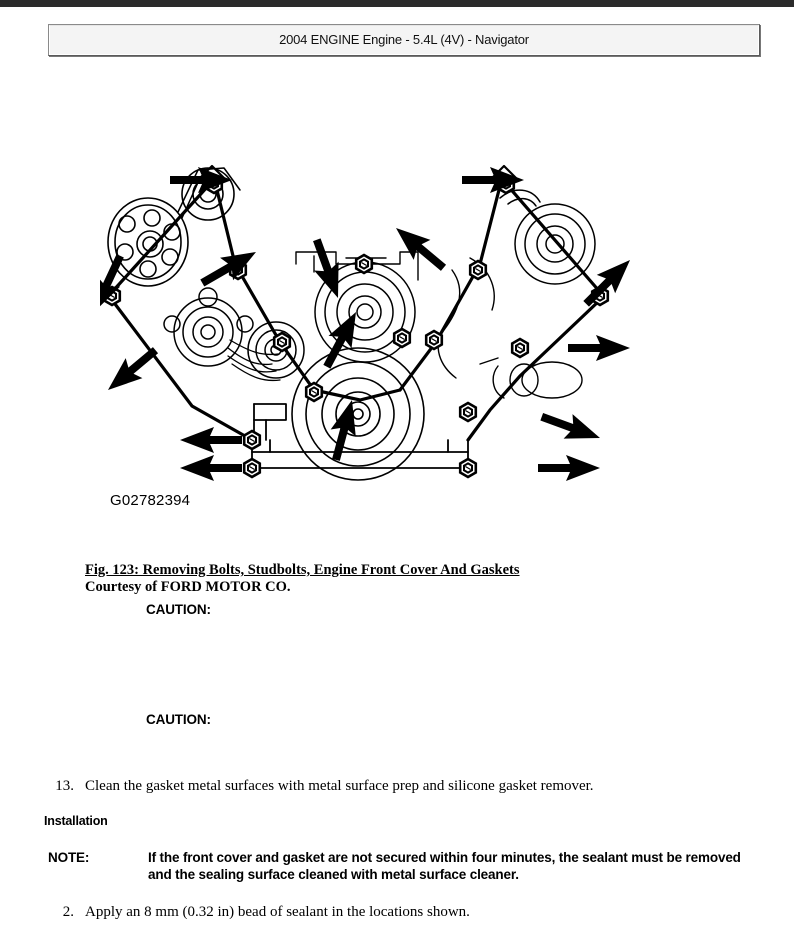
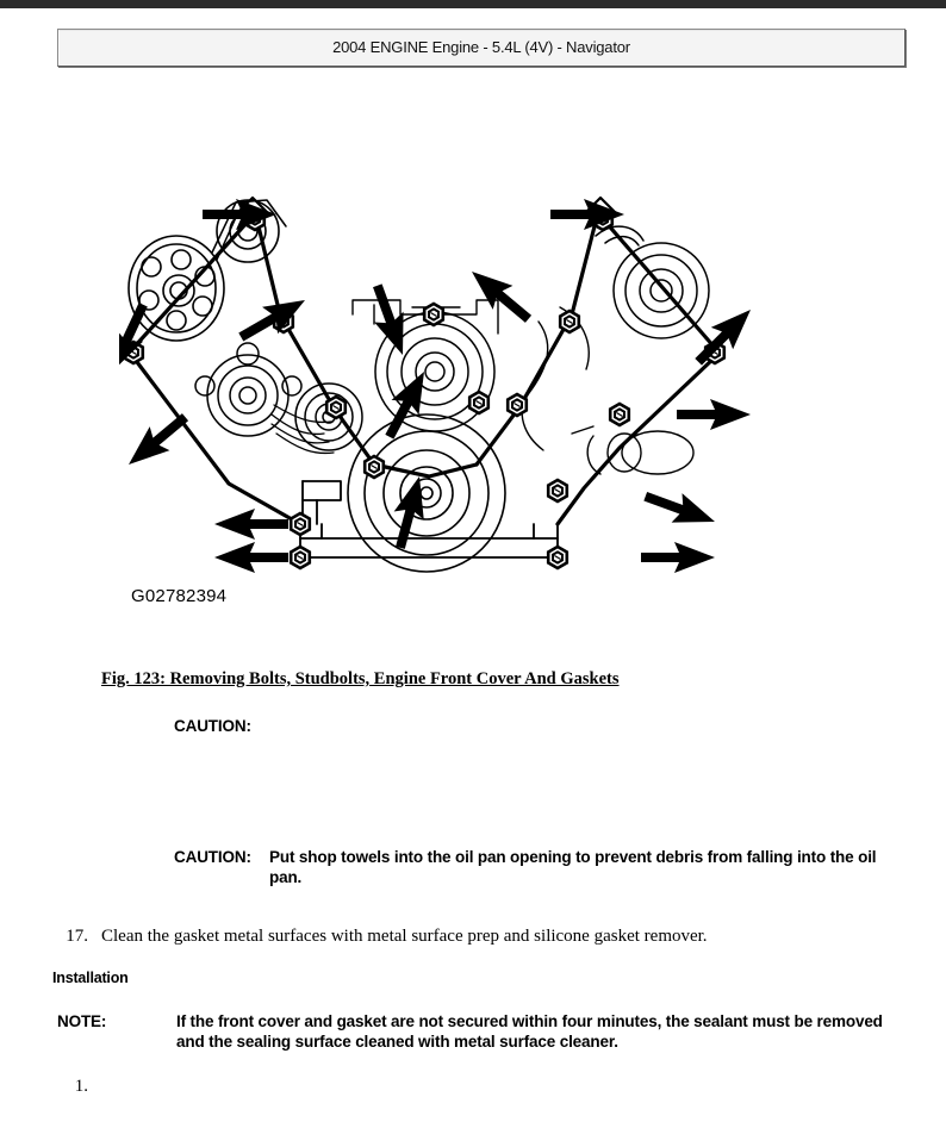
  2004 ENGINE Engine - 5.4L (4V) - Navigator
  G02782394
  Fig. 123: Removing Bolts, Studbolts, Engine Front Cover And Gaskets
- Courtesy of FORD MOTOR CO.
  CAUTION:
  CAUTION:
+ Put shop towels into the oil pan opening to prevent debris from falling into the oil pan.
- 13.
+ 17.
  Clean the gasket metal surfaces with metal surface prep and silicone gasket remover.
  Installation
  NOTE:
  If the front cover and gasket are not secured within four minutes, the sealant must be removed and the sealing surface cleaned with metal surface cleaner.
- 2.
+ 1.
- Apply an 8 mm (0.32 in) bead of sealant in the locations shown.
